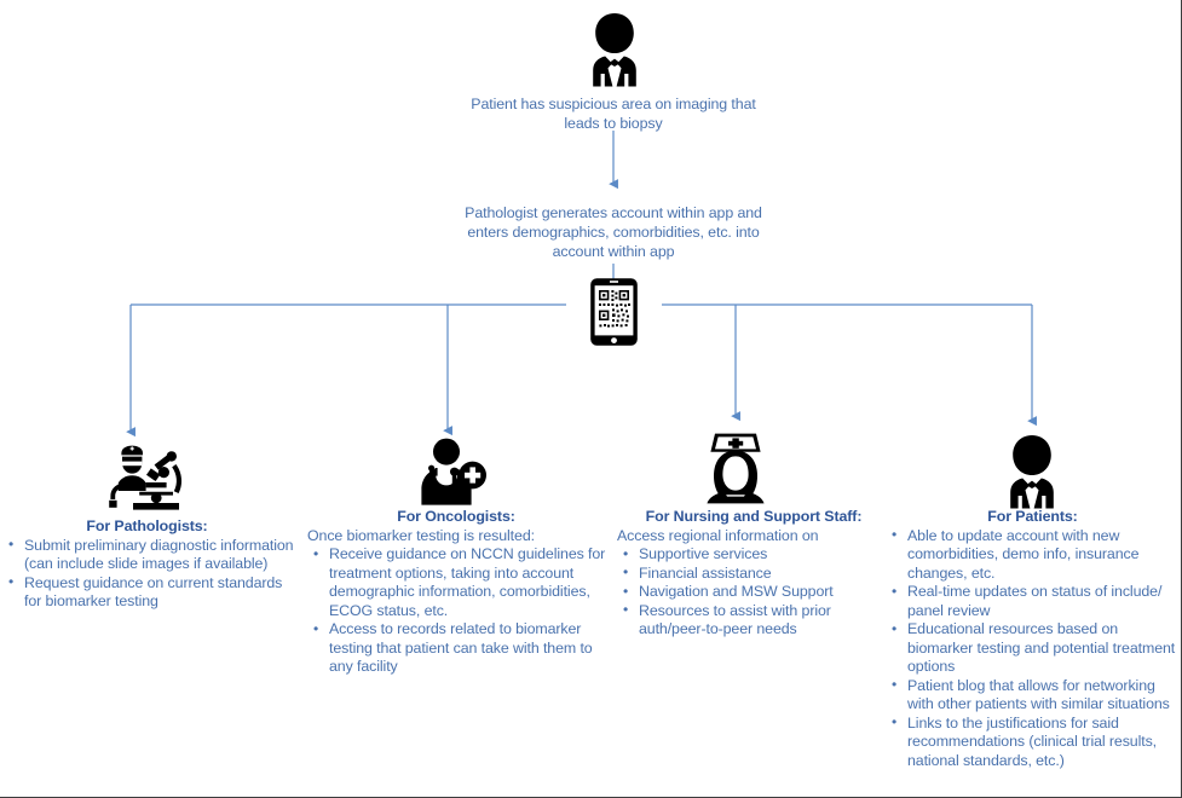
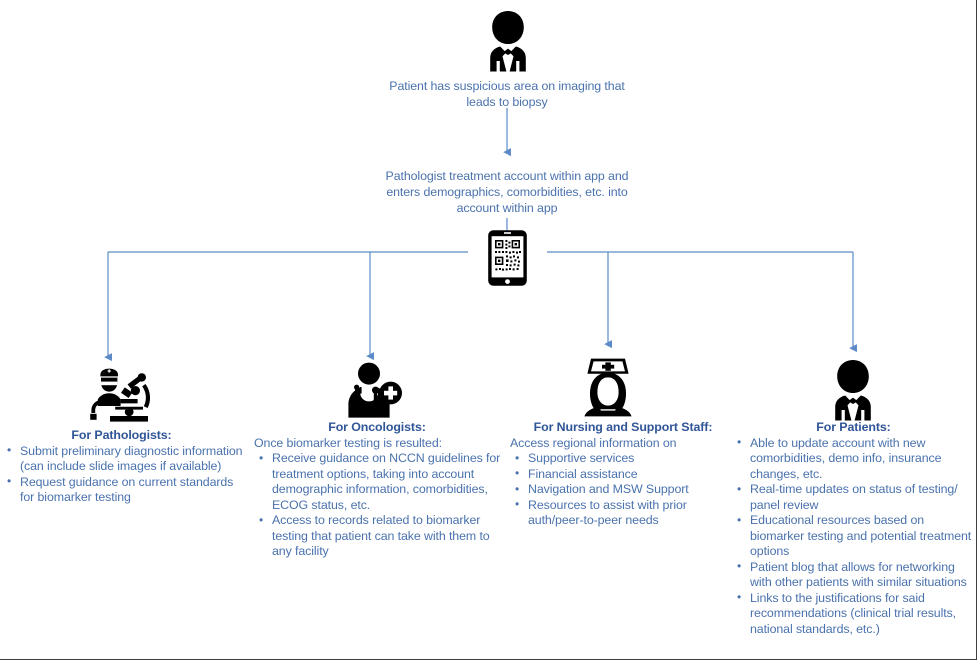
  Patient has suspicious area on imaging that leads to biopsy
- Pathologist generates account within app and enters demographics, comorbidities, etc. into account within app
+ Pathologist treatment account within app and enters demographics, comorbidities, etc. into account within app
  For Pathologists:
  Submit preliminary diagnostic information (can include slide images if available)
  Request guidance on current standards for biomarker testing
  For Oncologists:
  Once biomarker testing is resulted:
  Receive guidance on NCCN guidelines for treatment options, taking into account demographic information, comorbidities, ECOG status, etc.
  Access to records related to biomarker testing that patient can take with them to any facility
  For Nursing and Support Staff:
  Access regional information on
  Supportive services
  Financial assistance
  Navigation and MSW Support
  Resources to assist with prior auth/peer-to-peer needs
  For Patients:
  Able to update account with new comorbidities, demo info, insurance changes, etc.
- Real-time updates on status of include/ panel review
+ Real-time updates on status of testing/ panel review
  Educational resources based on biomarker testing and potential treatment options
  Patient blog that allows for networking with other patients with similar situations
  Links to the justifications for said recommendations (clinical trial results, national standards, etc.)
